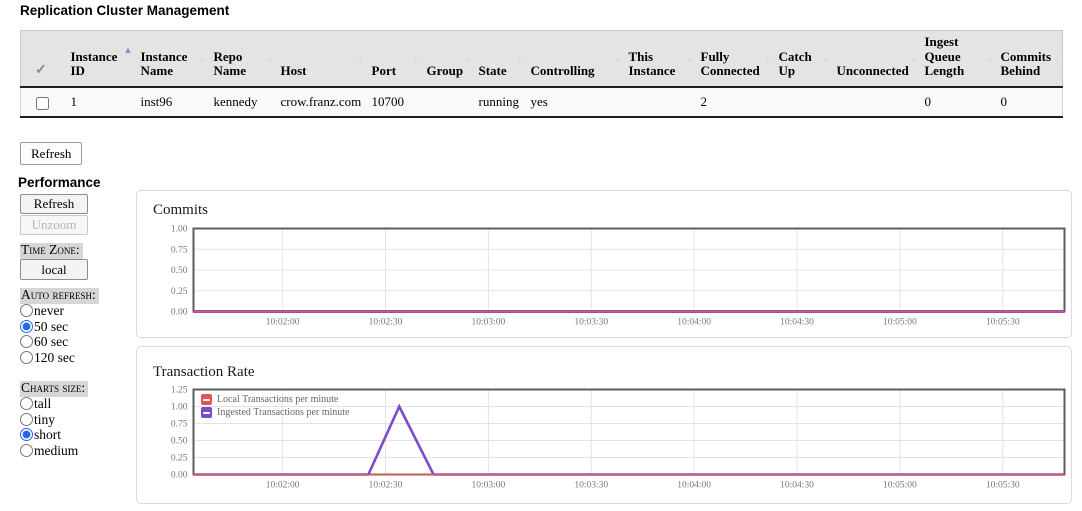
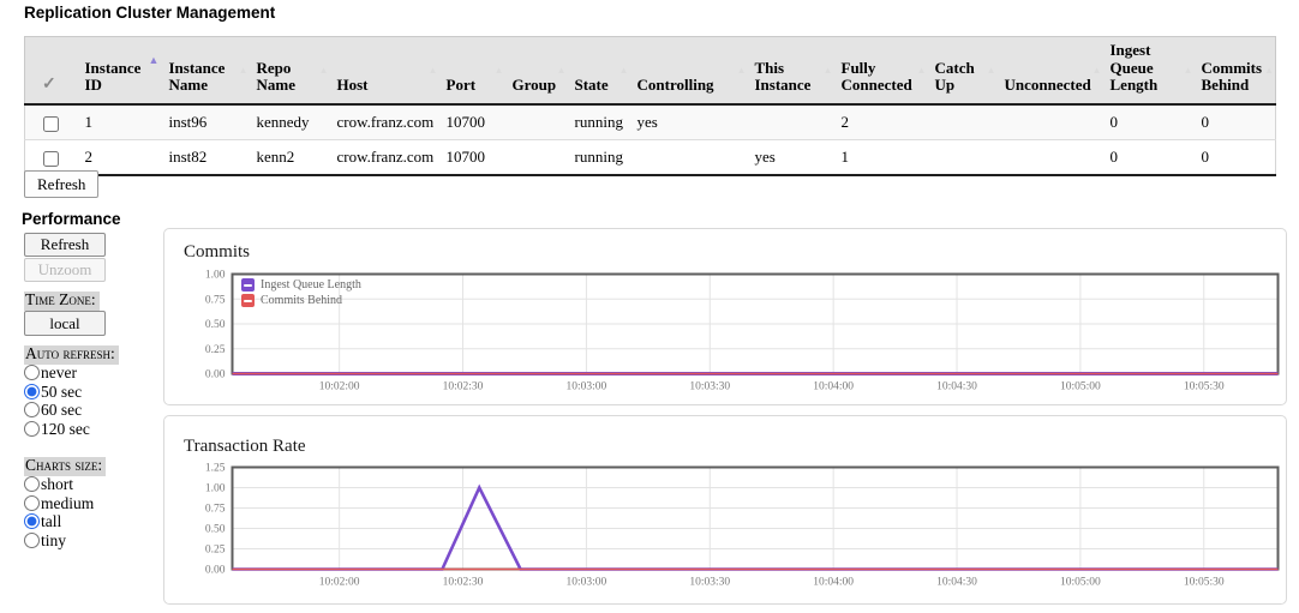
  Replication Cluster Management
  ✓	Instance ID▲	Instance Name	Repo Name	Host	Port	Group	State	Controlling	This Instance	Fully Connected	Catch Up	Unconnected	Ingest Queue Length	Commits Behind
  	1	inst96	kennedy	crow.franz.com	10700		running	yes		2			0	0
+ 	2	inst82	kenn2	crow.franz.com	10700		running		yes	1			0	0
  Refresh
  Performance
  Refresh
  Unzoom
  Time Zone:
  local
  Auto refresh:
  never
  50 sec
  60 sec
  120 sec
  Charts size:
- tall
+ short
- tiny
+ medium
- short
+ tall
- medium
+ tiny
  Commits
  10:02:00
  10:02:30
  10:03:00
  10:03:30
  10:04:00
  10:04:30
  10:05:00
  10:05:30
  0.00
  0.25
  0.50
  0.75
  1.00
+ Ingest Queue Length
+ Commits Behind
  Transaction Rate
  10:02:00
  10:02:30
  10:03:00
  10:03:30
  10:04:00
  10:04:30
  10:05:00
  10:05:30
  0.00
  0.25
  0.50
  0.75
  1.00
  1.25
- Local Transactions per minute
- Ingested Transactions per minute
